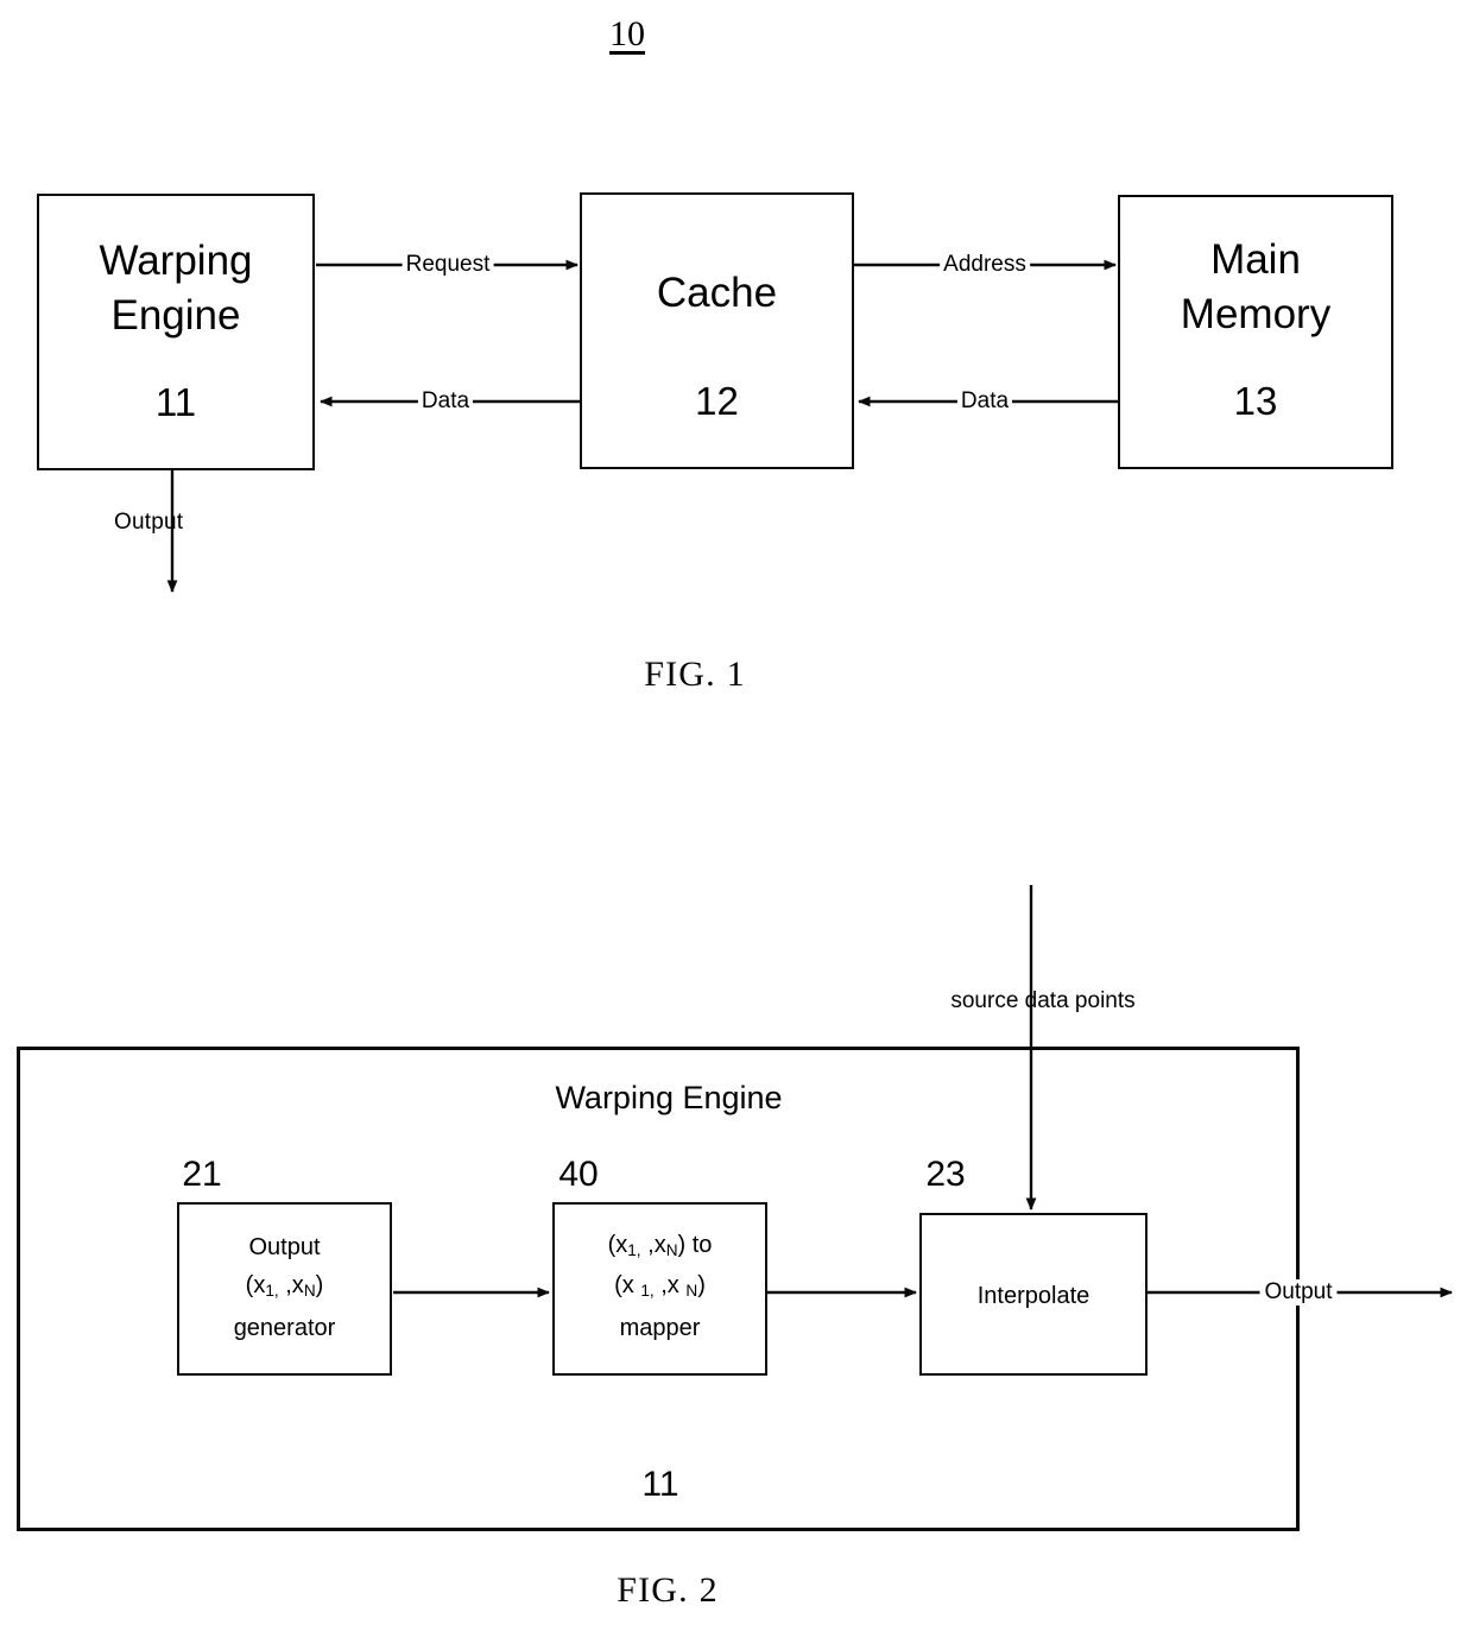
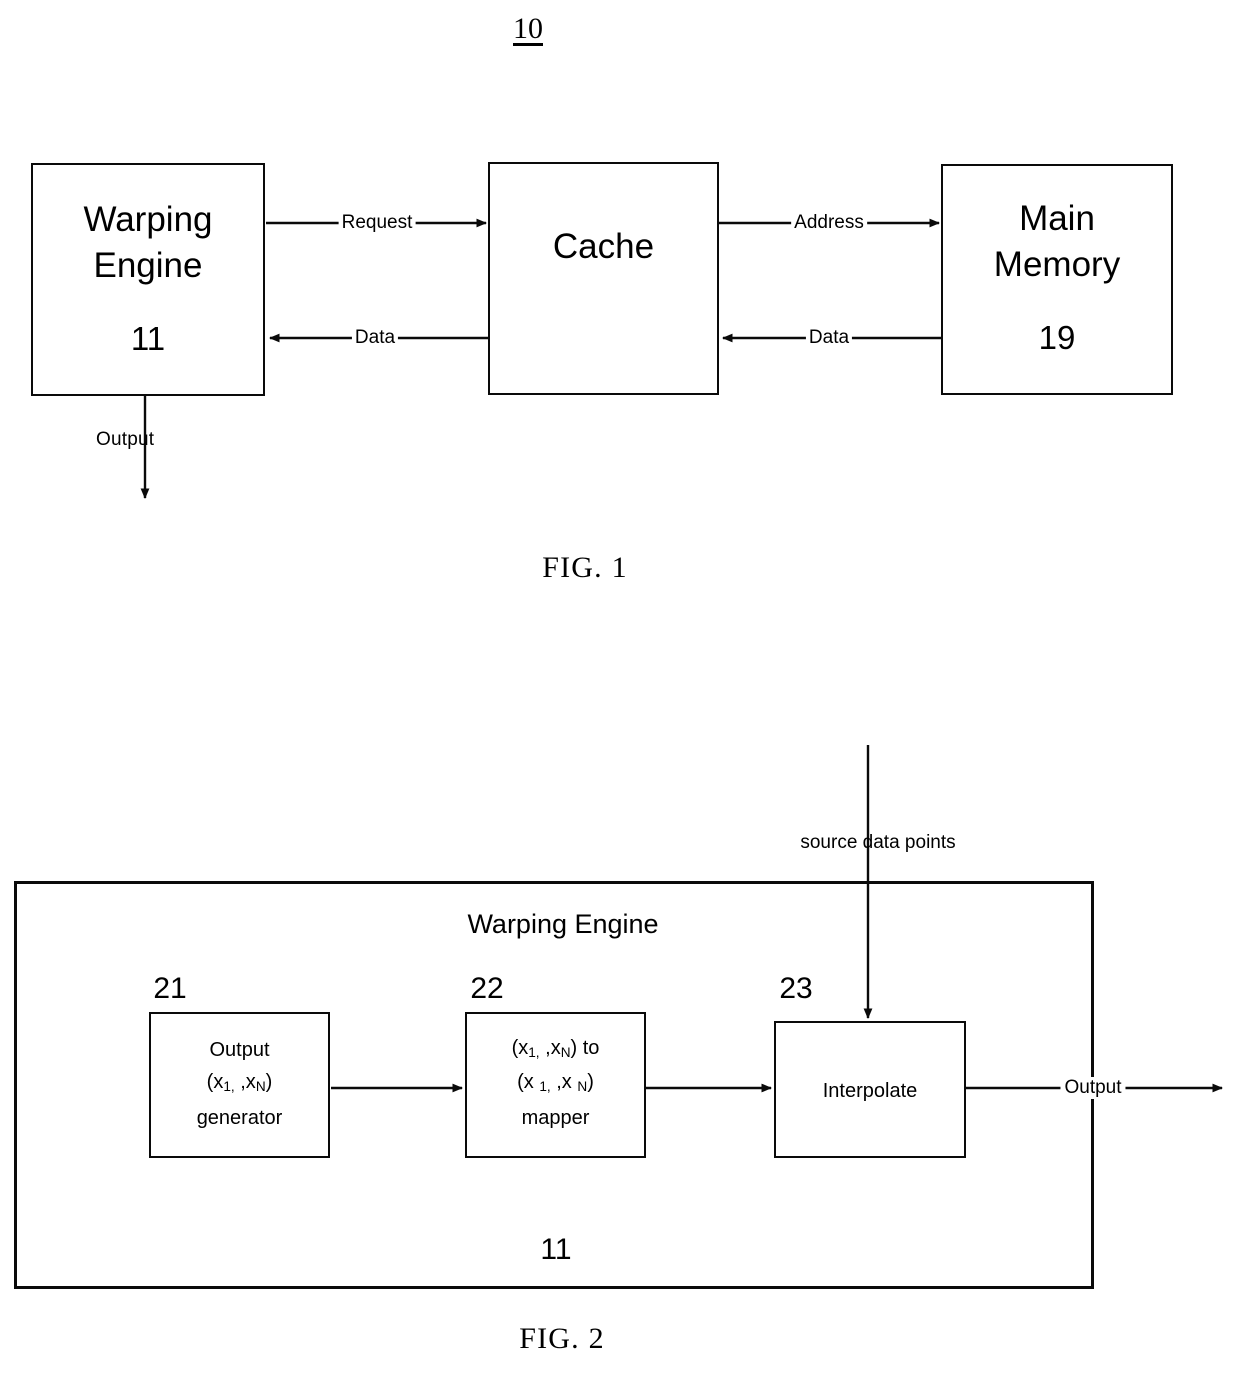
  10
  Warping
  Engine
  11
  Cache
- 12
  Main
  Memory
- 13
+ 19
  Request
  Data
  Address
  Data
  Output
  FIG. 1
  source data points
  Warping Engine
  11
  21
- 40
+ 22
  23
  Output
  (x1, ,xN)
  generator
  (x1, ,xN) to
  (x 1, ,x N)
  mapper
  Interpolate
  Output
  FIG. 2
